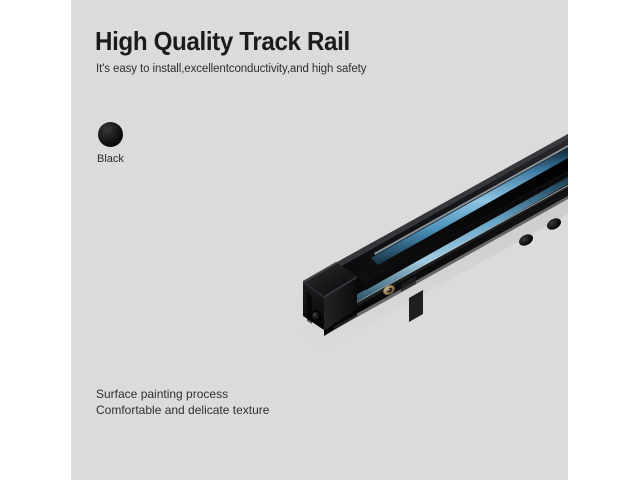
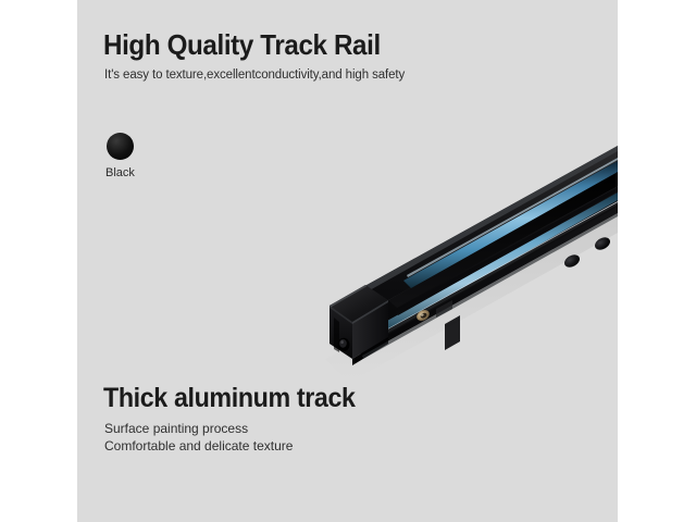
  High Quality Track Rail
- It's easy to install,excellentconductivity,and high safety
+ It's easy to texture,excellentconductivity,and high safety
  Black
+ Thick aluminum track
  Surface painting process
  Comfortable and delicate texture
